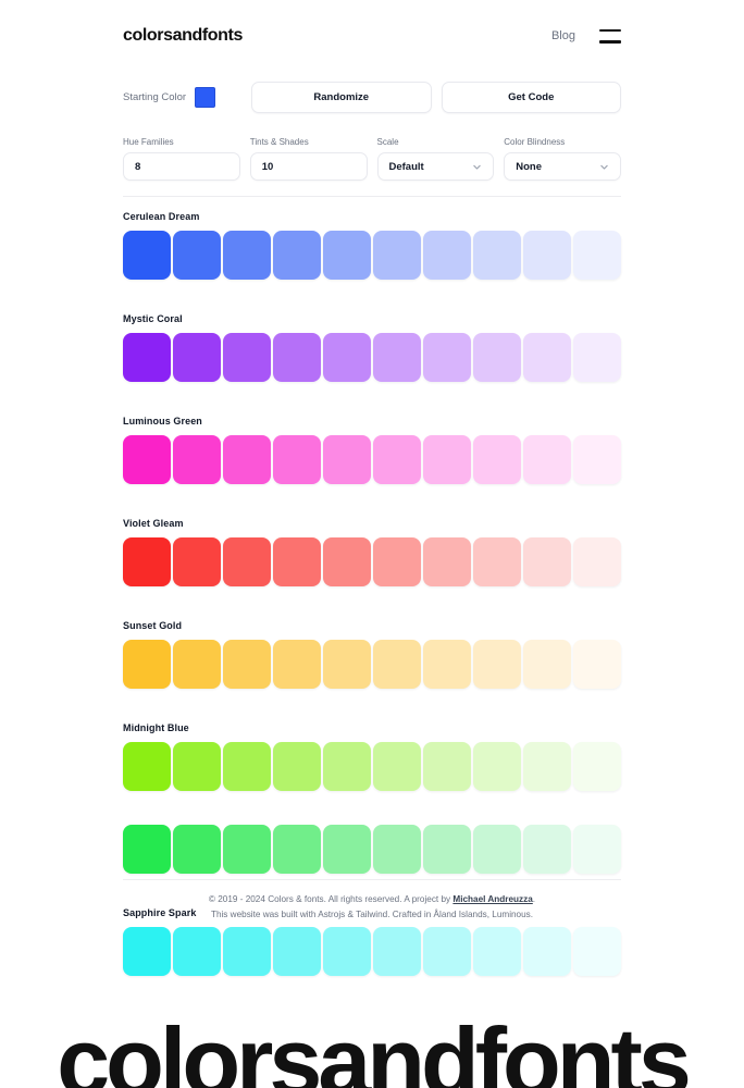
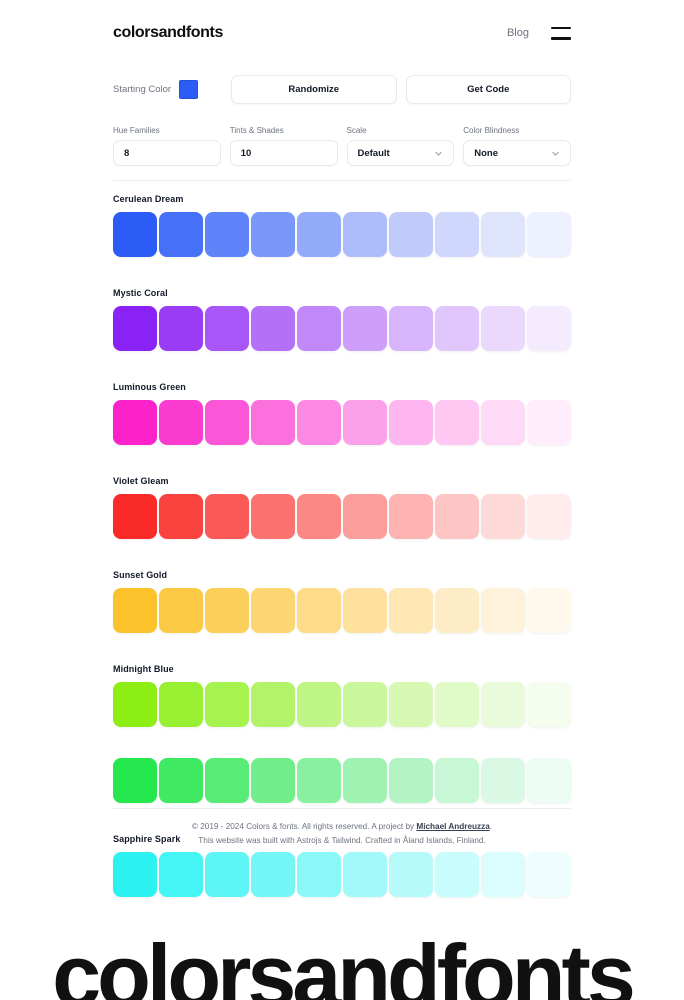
  colorsandfonts
  Blog
  Starting Color
  Randomize
  Get Code
  Hue Families
  8
  Tints & Shades
  10
  Scale
  Default
  Color Blindness
  None
  Cerulean Dream
  Mystic Coral
  Luminous Green
  Violet Gleam
  Sunset Gold
  Midnight Blue
  Sapphire Spark
  © 2019 - 2024 Colors & fonts. All rights reserved. A project by Michael Andreuzza.
- This website was built with Astrojs & Tailwind. Crafted in Åland Islands, Luminous.
+ This website was built with Astrojs & Tailwind. Crafted in Åland Islands, Finland.
  colorsandfonts
